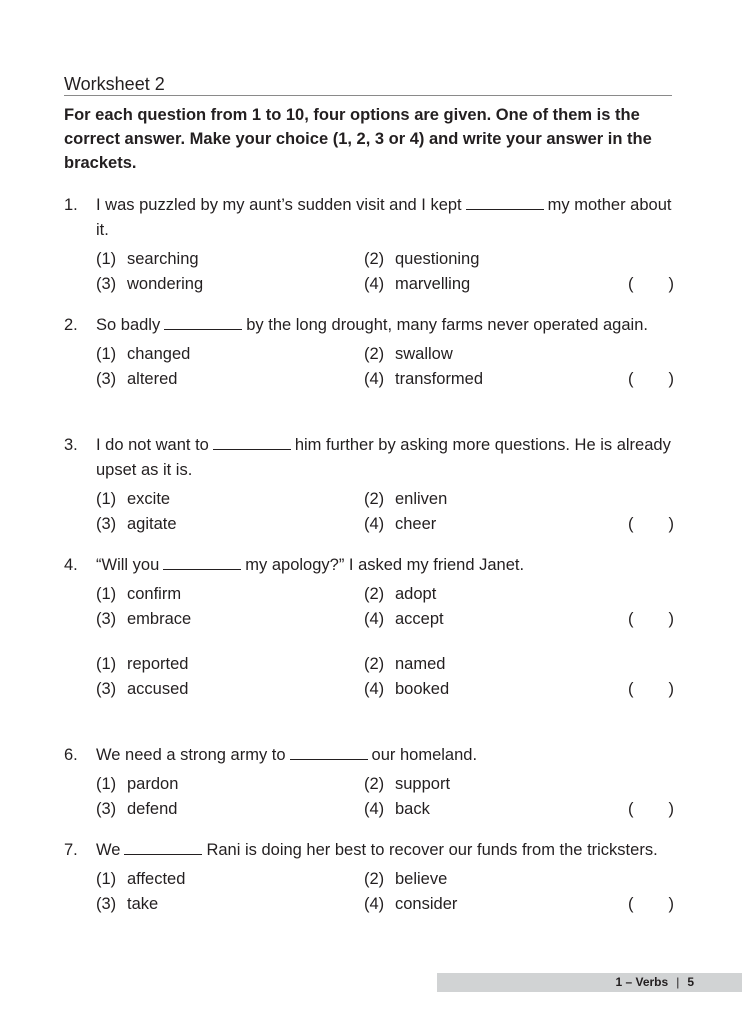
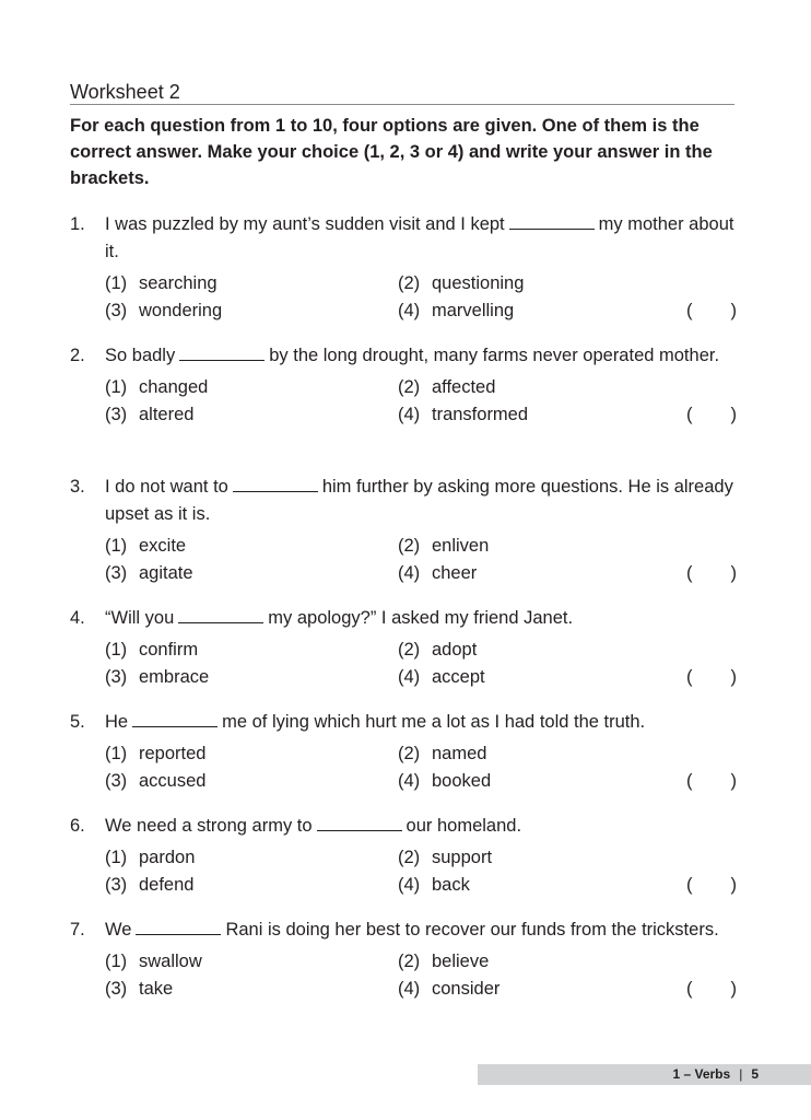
  Worksheet 2
  For each question from 1 to 10, four options are given. One of them is the correct answer. Make your choice (1, 2, 3 or 4) and write your answer in the brackets.
  1.
  I was puzzled by my aunt’s sudden visit and I kept my mother about it.
  (1) searching
  (2) questioning
  (3) wondering
  (4) marvelling
  (
  )
  2.
- So badly by the long drought, many farms never operated again.
+ So badly by the long drought, many farms never operated mother.
  (1) changed
- (2) swallow
+ (2) affected
  (3) altered
  (4) transformed
  (
  )
  3.
  I do not want to him further by asking more questions. He is already upset as it is.
  (1) excite
  (2) enliven
  (3) agitate
  (4) cheer
  (
  )
  4.
  “Will you my apology?” I asked my friend Janet.
  (1) confirm
  (2) adopt
  (3) embrace
  (4) accept
  (
  )
+ 5.
+ He me of lying which hurt me a lot as I had told the truth.
  (1) reported
  (2) named
  (3) accused
  (4) booked
  (
  )
  6.
  We need a strong army to our homeland.
  (1) pardon
  (2) support
  (3) defend
  (4) back
  (
  )
  7.
  We Rani is doing her best to recover our funds from the tricksters.
- (1) affected
+ (1) swallow
  (2) believe
  (3) take
  (4) consider
  (
  )
  1 – Verbs | 5
